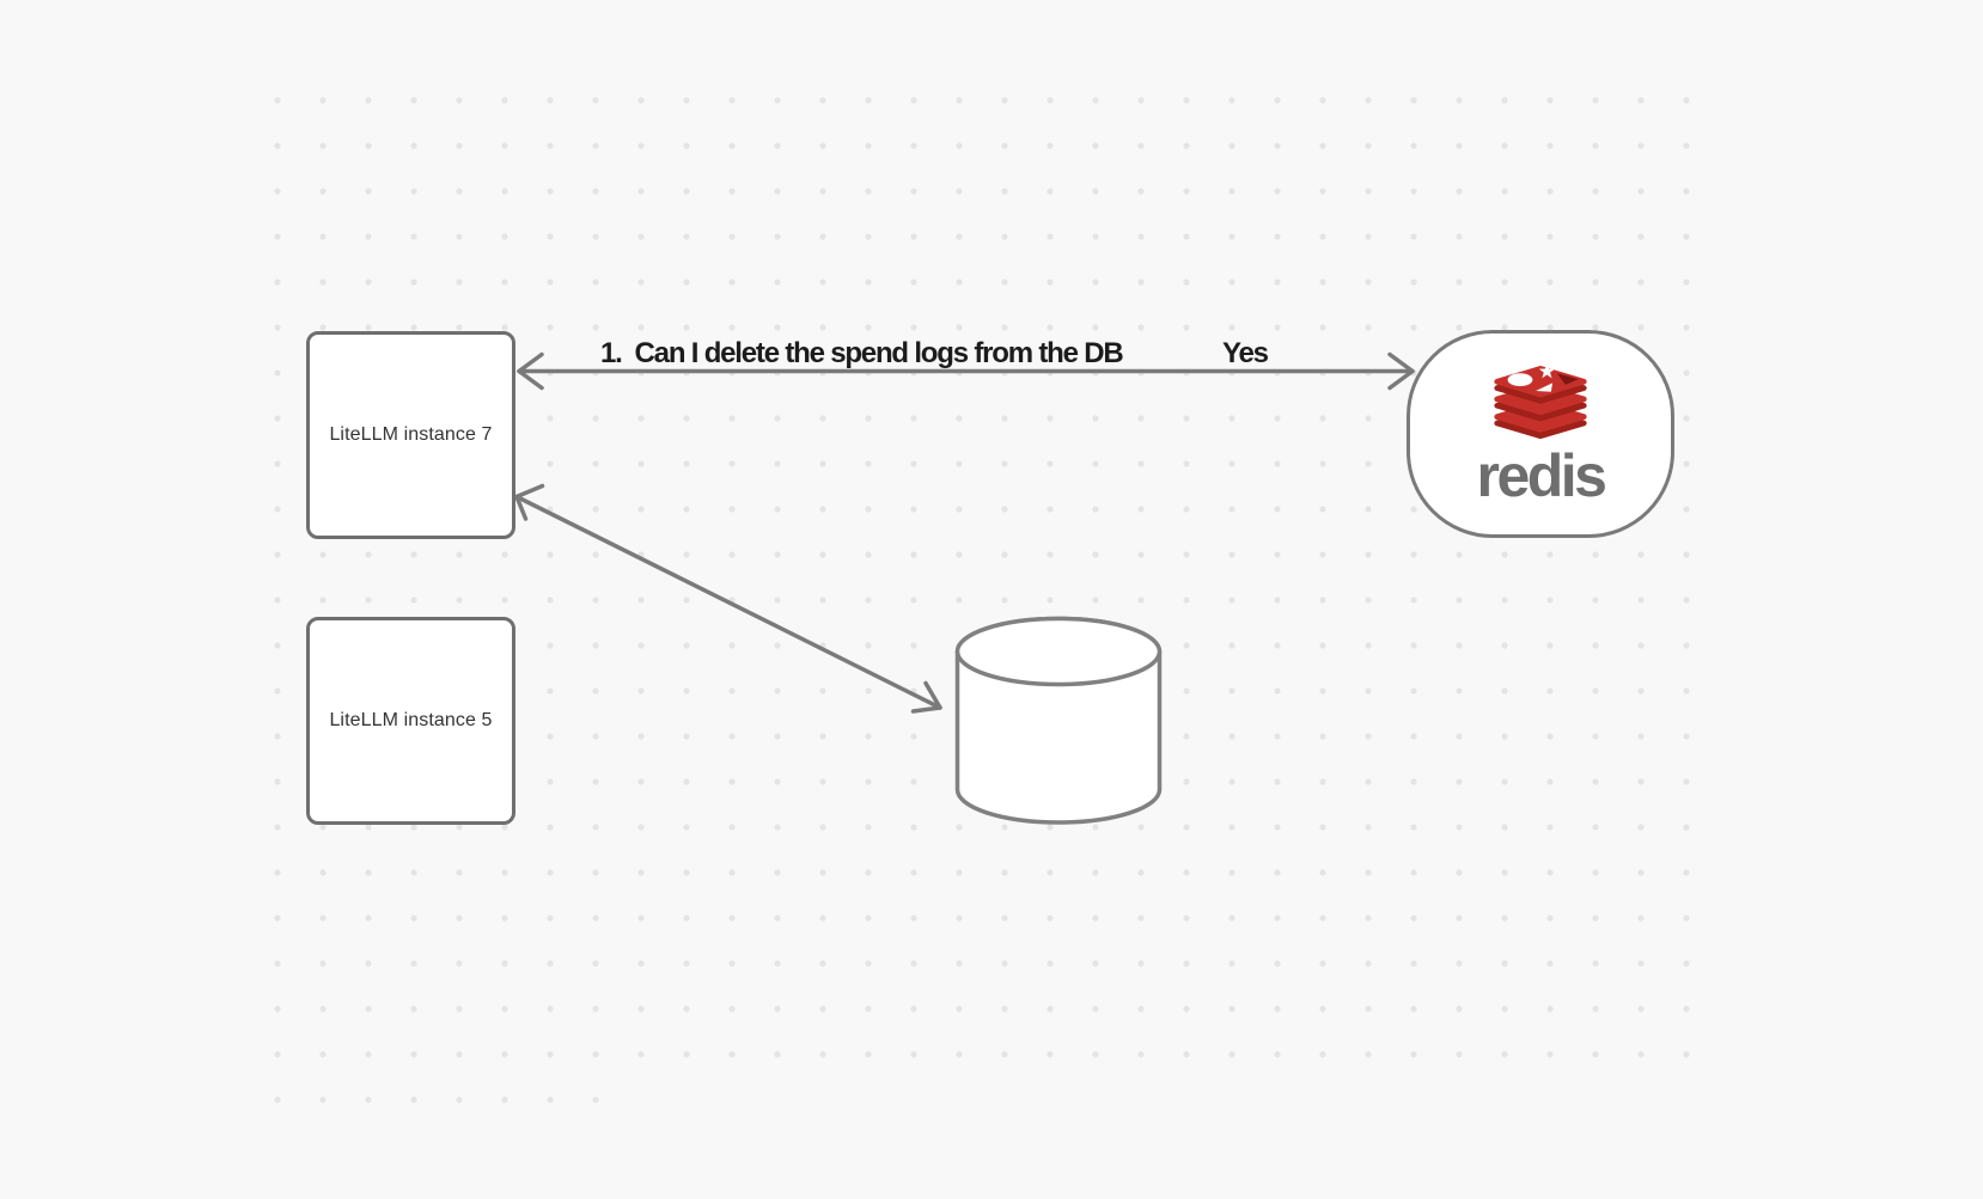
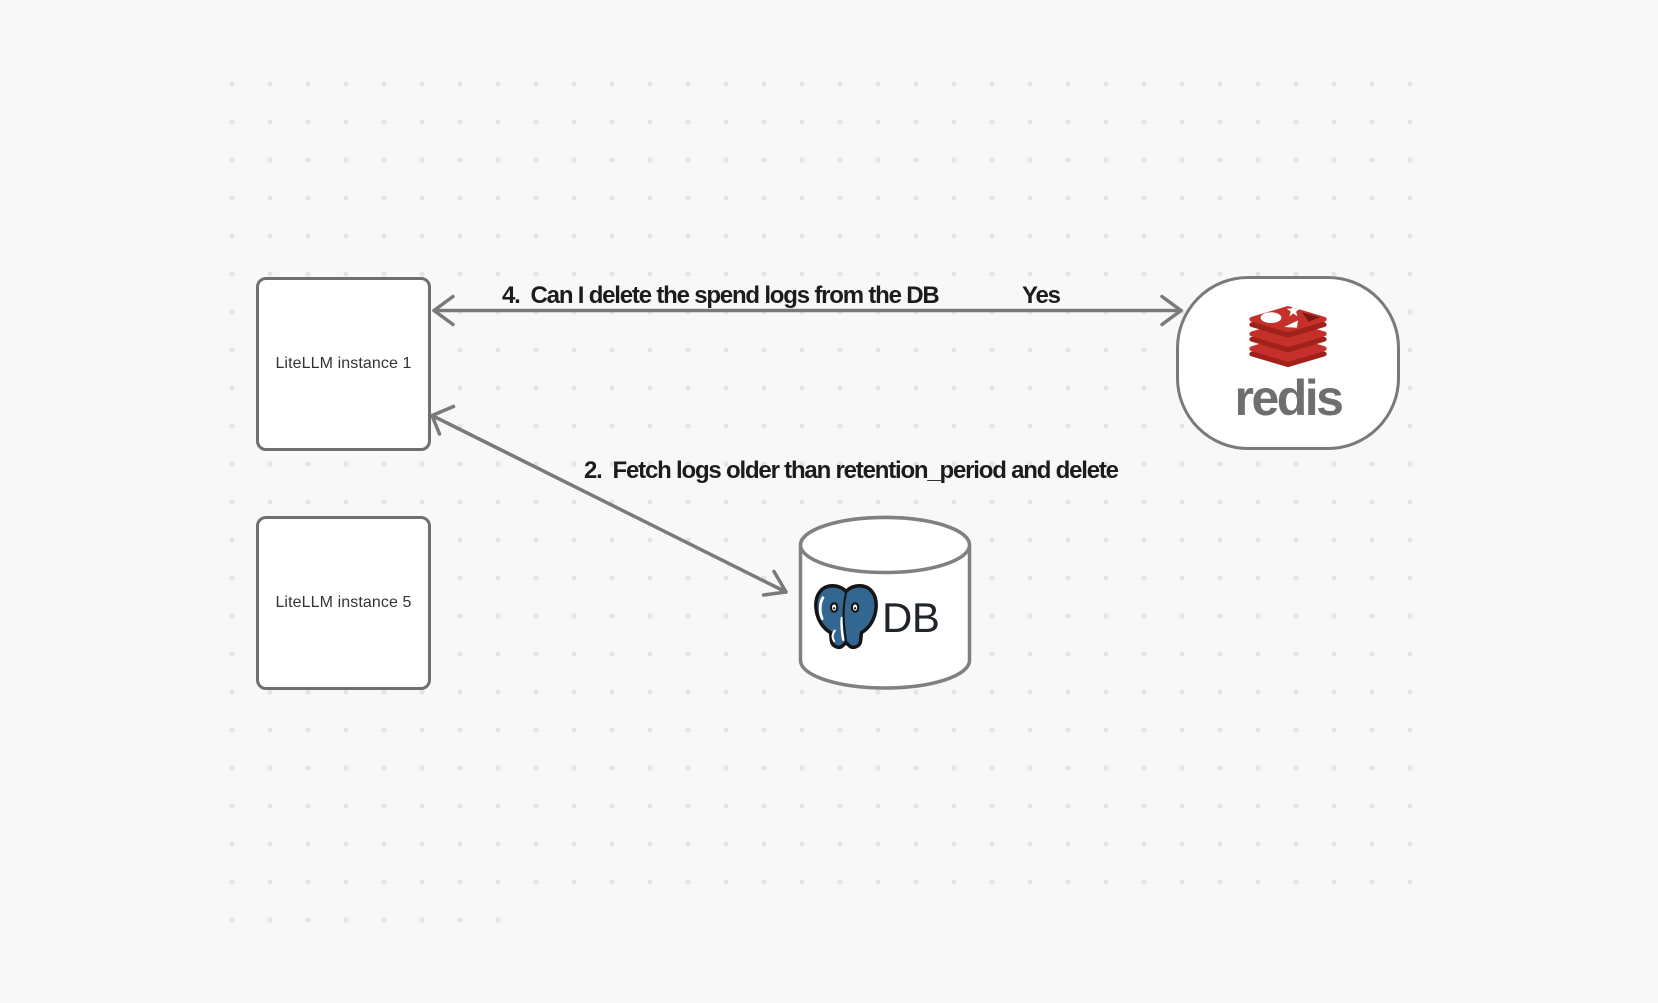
- LiteLLM instance 7
+ LiteLLM instance 1
  LiteLLM instance 5
  redis
+ DB
- 1. Can I delete the spend logs from the DB
+ 4. Can I delete the spend logs from the DB
  Yes
+ 2. Fetch logs older than retention_period and delete
